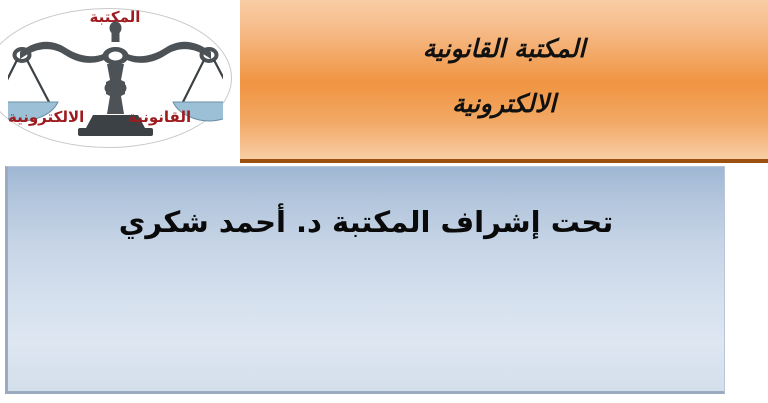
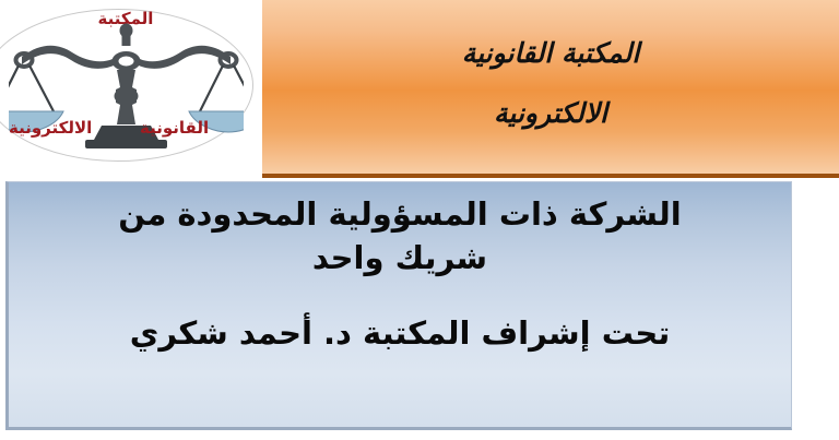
  المكتبة
  القانونية
  الالكترونية
  المكتبة القانونية
  الالكترونية
+ الشركة ذات المسؤولية المحدودة من
+ شريك واحد
  تحت إشراف المكتبة د. أحمد شكري
